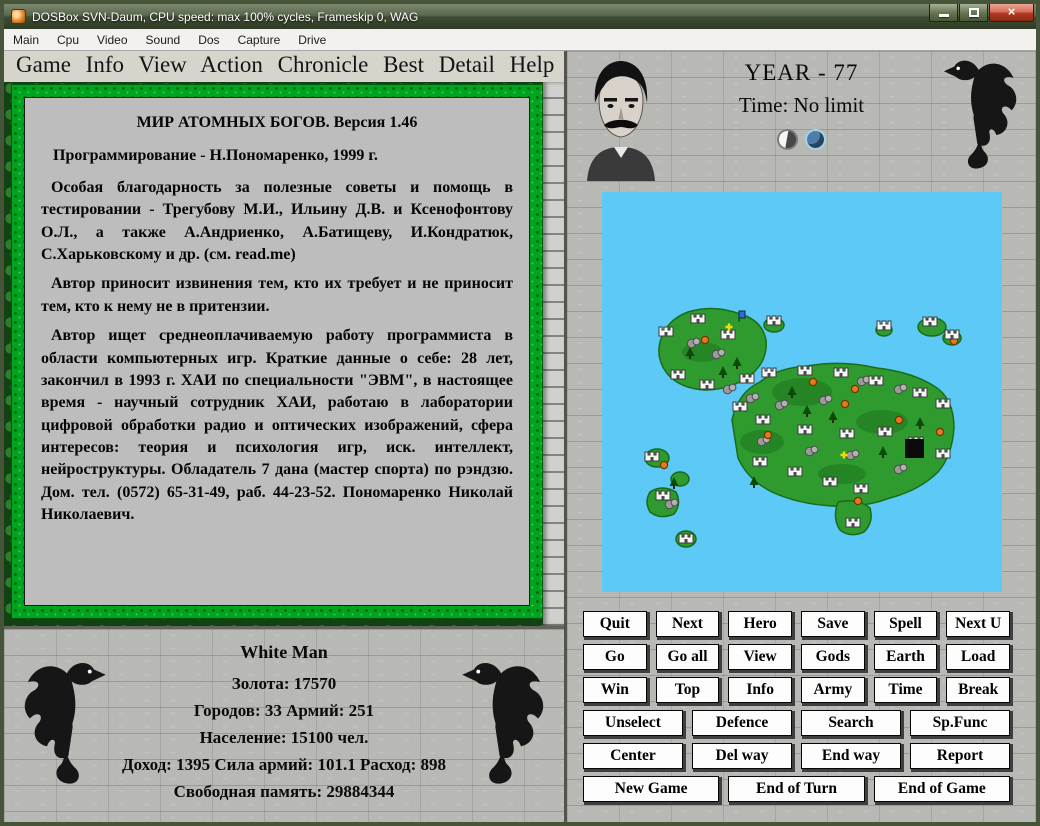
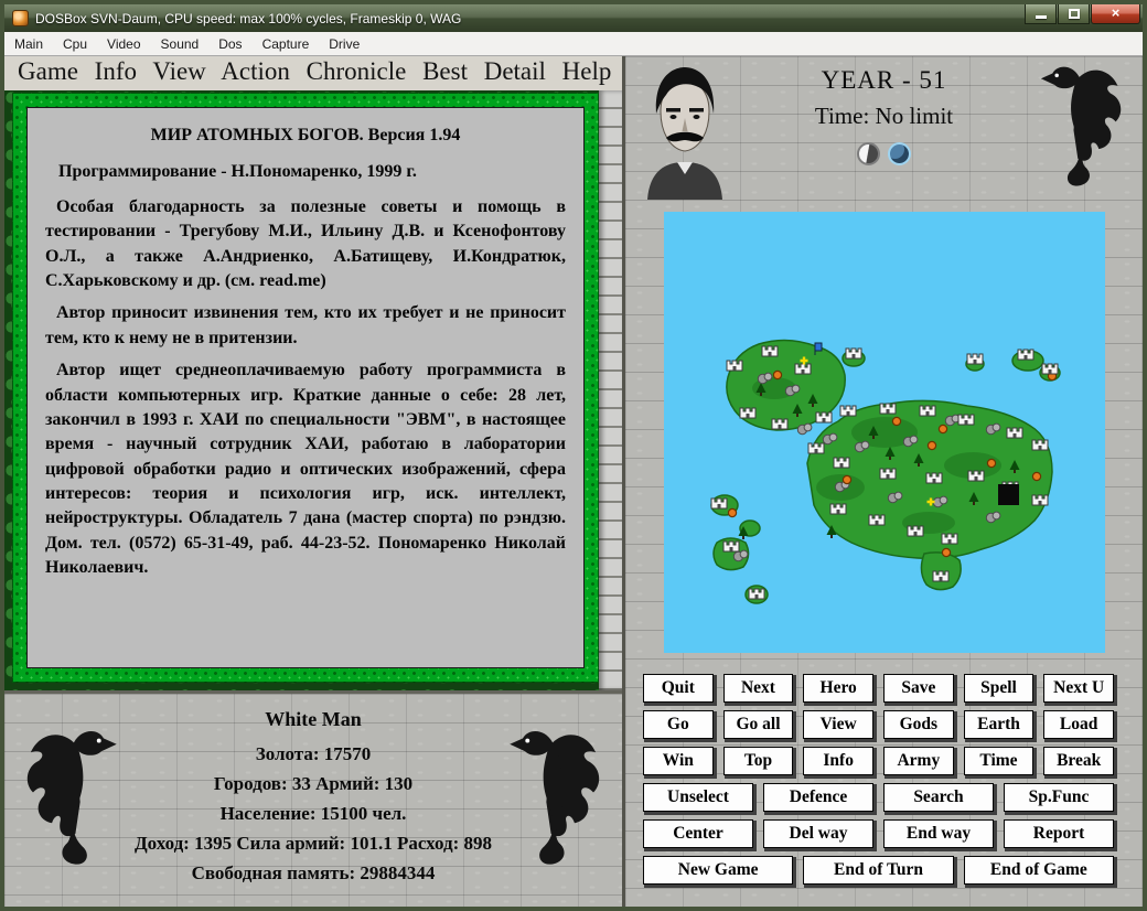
  DOSBox SVN-Daum, CPU speed: max 100% cycles, Frameskip 0, WAG
  ×
  Main
  Cpu
  Video
  Sound
  Dos
  Capture
  Drive
  Game Info View Action Chronicle Best Detail Help
- МИР АТОМНЫХ БОГОВ. Версия 1.46
+ МИР АТОМНЫХ БОГОВ. Версия 1.94
  Программирование - Н.Пономаренко, 1999 г.
  Особая благодарность за полезные советы и помощь в тестировании - Трегубову М.И., Ильину Д.В. и Ксенофонтову О.Л., а также А.Андриенко, А.Батищеву, И.Кондратюк, С.Харьковскому и др. (см. read.me)
  Автор приносит извинения тем, кто их требует и не приносит тем, кто к нему не в притензии.
  Автор ищет среднеоплачиваемую работу программиста в области компьютерных игр. Краткие данные о себе: 28 лет, закончил в 1993 г. ХАИ по специальности "ЭВМ", в настоящее время - научный сотрудник ХАИ, работаю в лаборатории цифровой обработки радио и оптических изображений, сфера интересов: теория и психология игр, иск. интеллект, нейроструктуры. Обладатель 7 дана (мастер спорта) по рэндзю. Дом. тел. (0572) 65-31-49, раб. 44-23-52. Пономаренко Николай Николаевич.
  White Man
  Золота: 17570
- Городов: 33 Армий: 251
+ Городов: 33 Армий: 130
  Население: 15100 чел.
  Доход: 1395 Сила армий: 101.1 Расход: 898
  Свободная память: 29884344
- YEAR - 77
+ YEAR - 51
  Time: No limit
  Quit
  Next
  Hero
  Save
  Spell
  Next U
  Go
  Go all
  View
  Gods
  Earth
  Load
  Win
  Top
  Info
  Army
  Time
  Break
  Unselect
  Defence
  Search
  Sp.Func
  Center
  Del way
  End way
  Report
  New Game
  End of Turn
  End of Game
